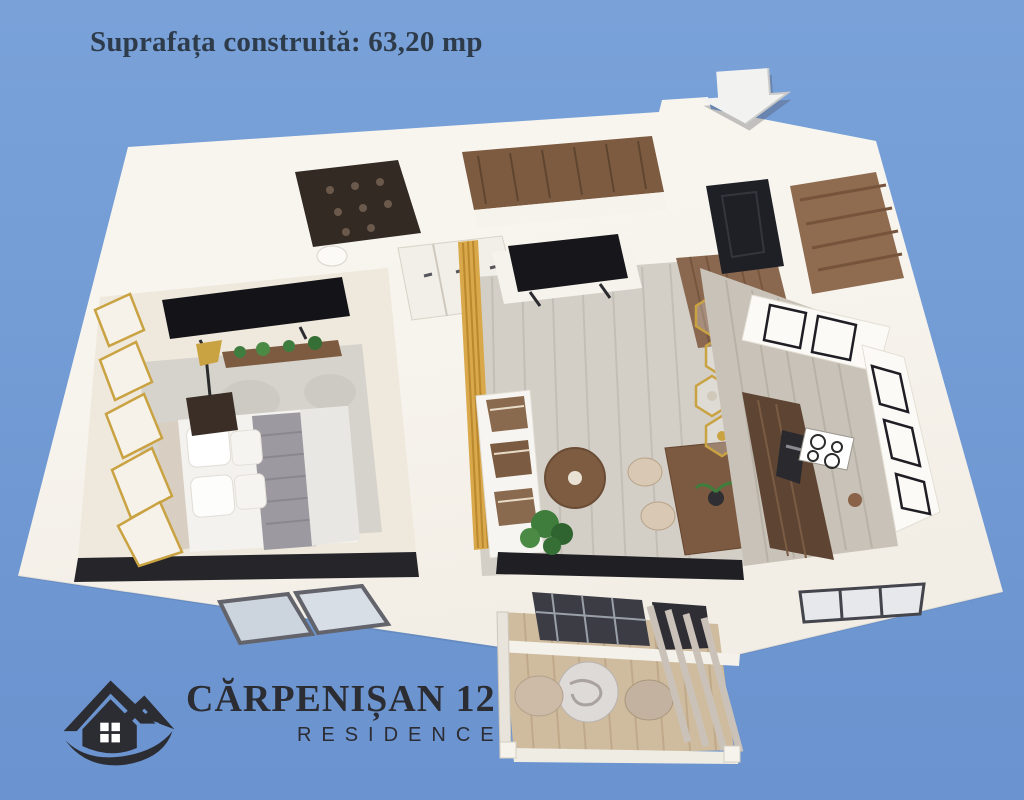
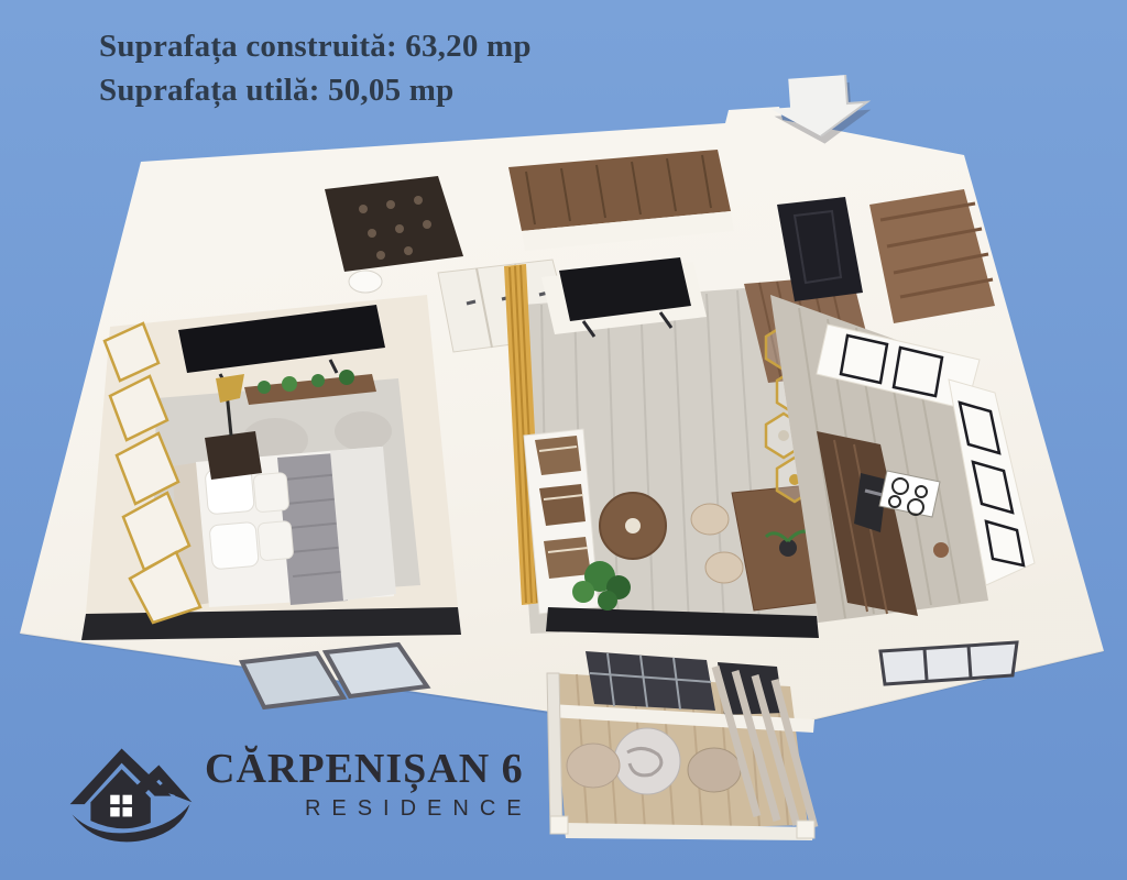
  Suprafața construită: 63,20 mp
+ Suprafața utilă: 50,05 mp
- CĂRPENIȘAN 12
+ CĂRPENIȘAN 6
  RESIDENCE
